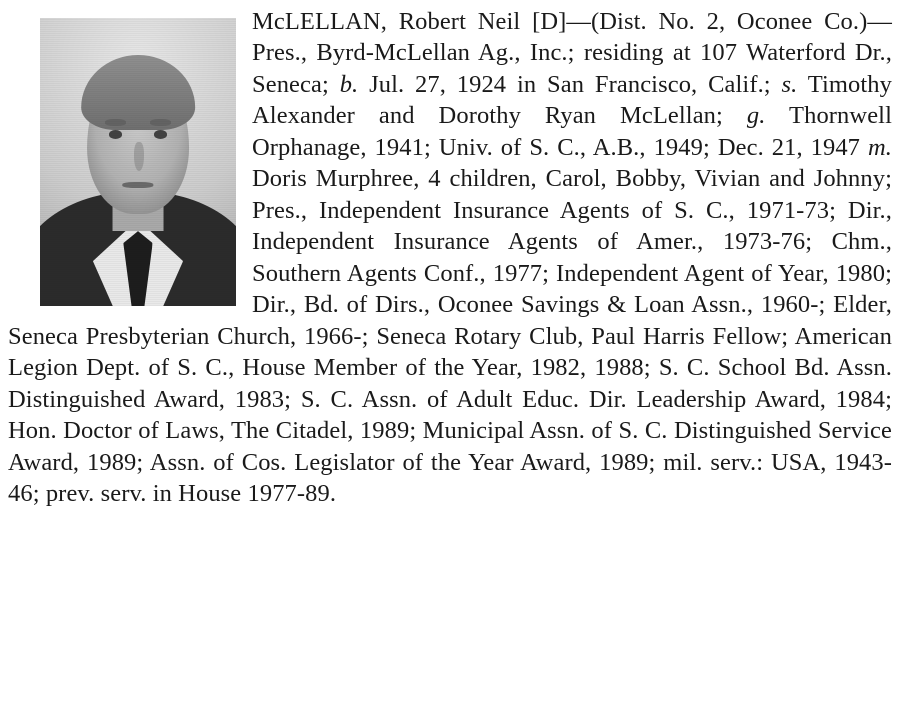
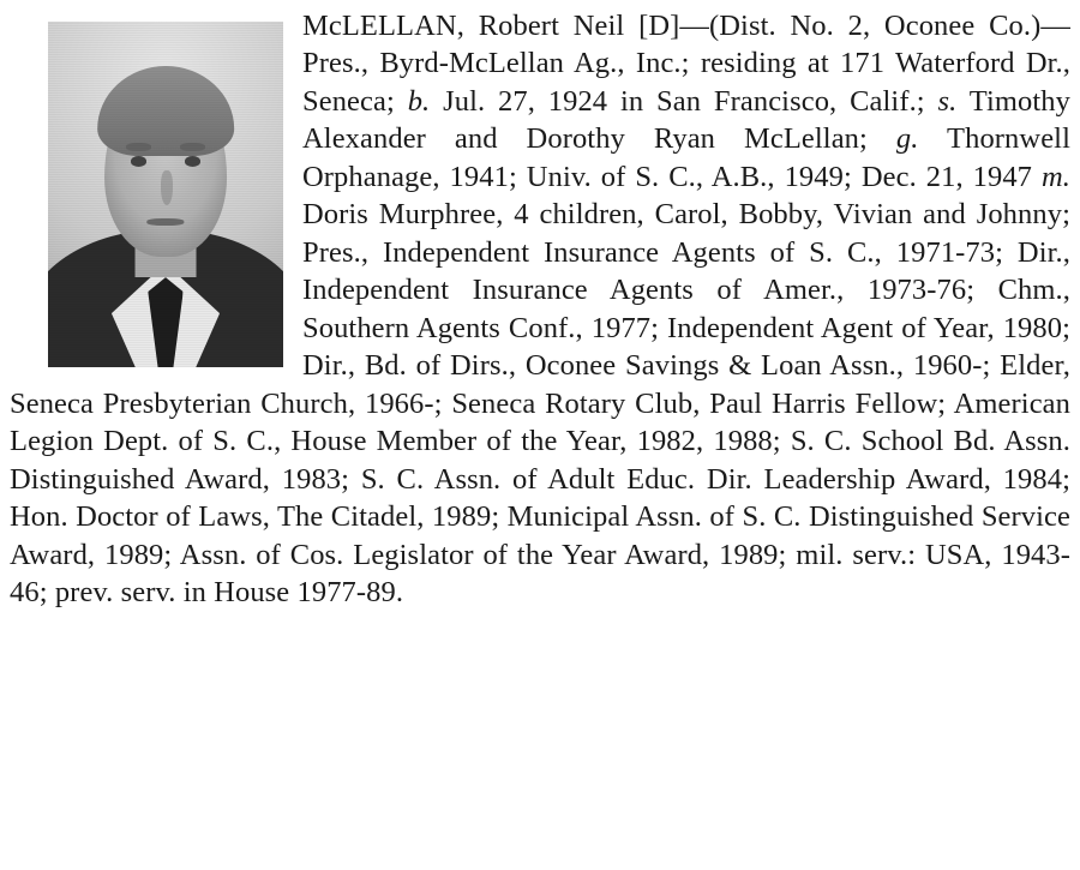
- McLELLAN, Robert Neil [D]—(Dist. No. 2, Oconee Co.)—Pres., Byrd-McLellan Ag., Inc.; residing at 107 Waterford Dr., Seneca; b. Jul. 27, 1924 in San Francisco, Calif.; s. Timothy Alexander and Dorothy Ryan McLellan; g. Thornwell Orphanage, 1941; Univ. of S. C., A.B., 1949; Dec. 21, 1947 m. Doris Murphree, 4 children, Carol, Bobby, Vivian and Johnny; Pres., Independent Insurance Agents of S. C., 1971-73; Dir., Independent Insurance Agents of Amer., 1973-76; Chm., Southern Agents Conf., 1977; Independent Agent of Year, 1980; Dir., Bd. of Dirs., Oconee Savings & Loan Assn., 1960-; Elder, Seneca Presbyterian Church, 1966-; Seneca Rotary Club, Paul Harris Fellow; American Legion Dept. of S. C., House Member of the Year, 1982, 1988; S. C. School Bd. Assn. Distinguished Award, 1983; S. C. Assn. of Adult Educ. Dir. Leadership Award, 1984; Hon. Doctor of Laws, The Citadel, 1989; Municipal Assn. of S. C. Distinguished Service Award, 1989; Assn. of Cos. Legislator of the Year Award, 1989; mil. serv.: USA, 1943-46; prev. serv. in House 1977-89.
+ McLELLAN, Robert Neil [D]—(Dist. No. 2, Oconee Co.)—Pres., Byrd-McLellan Ag., Inc.; residing at 171 Waterford Dr., Seneca; b. Jul. 27, 1924 in San Francisco, Calif.; s. Timothy Alexander and Dorothy Ryan McLellan; g. Thornwell Orphanage, 1941; Univ. of S. C., A.B., 1949; Dec. 21, 1947 m. Doris Murphree, 4 children, Carol, Bobby, Vivian and Johnny; Pres., Independent Insurance Agents of S. C., 1971-73; Dir., Independent Insurance Agents of Amer., 1973-76; Chm., Southern Agents Conf., 1977; Independent Agent of Year, 1980; Dir., Bd. of Dirs., Oconee Savings & Loan Assn., 1960-; Elder, Seneca Presbyterian Church, 1966-; Seneca Rotary Club, Paul Harris Fellow; American Legion Dept. of S. C., House Member of the Year, 1982, 1988; S. C. School Bd. Assn. Distinguished Award, 1983; S. C. Assn. of Adult Educ. Dir. Leadership Award, 1984; Hon. Doctor of Laws, The Citadel, 1989; Municipal Assn. of S. C. Distinguished Service Award, 1989; Assn. of Cos. Legislator of the Year Award, 1989; mil. serv.: USA, 1943-46; prev. serv. in House 1977-89.
